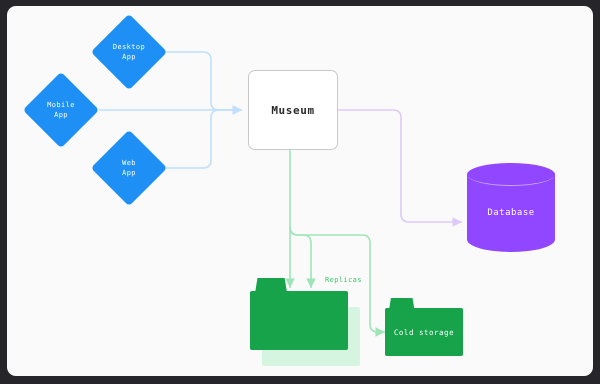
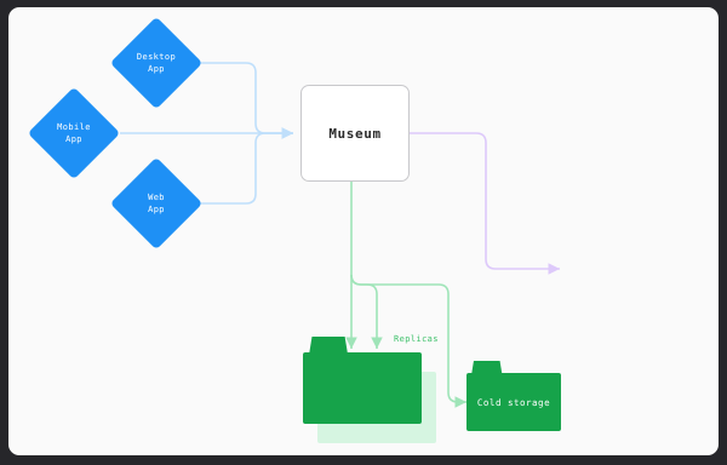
  Desktop
  App
  Mobile
  App
  Web
  App
  Museum
- Database
  Cold storage
  Replicas
